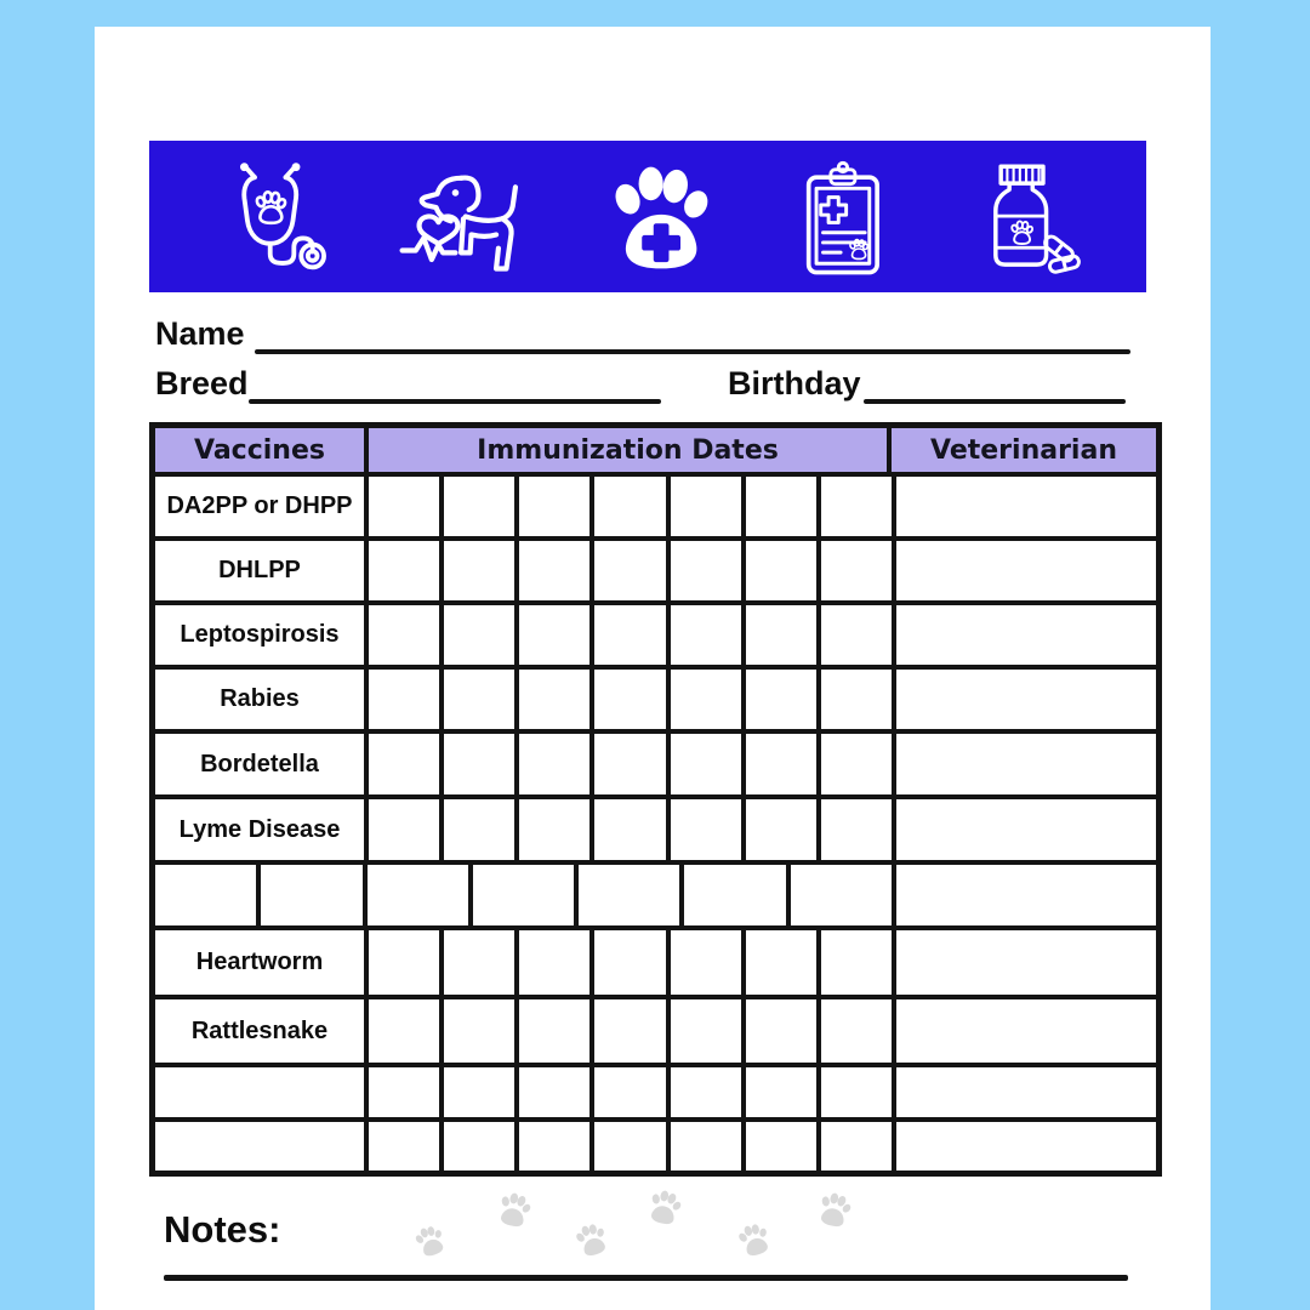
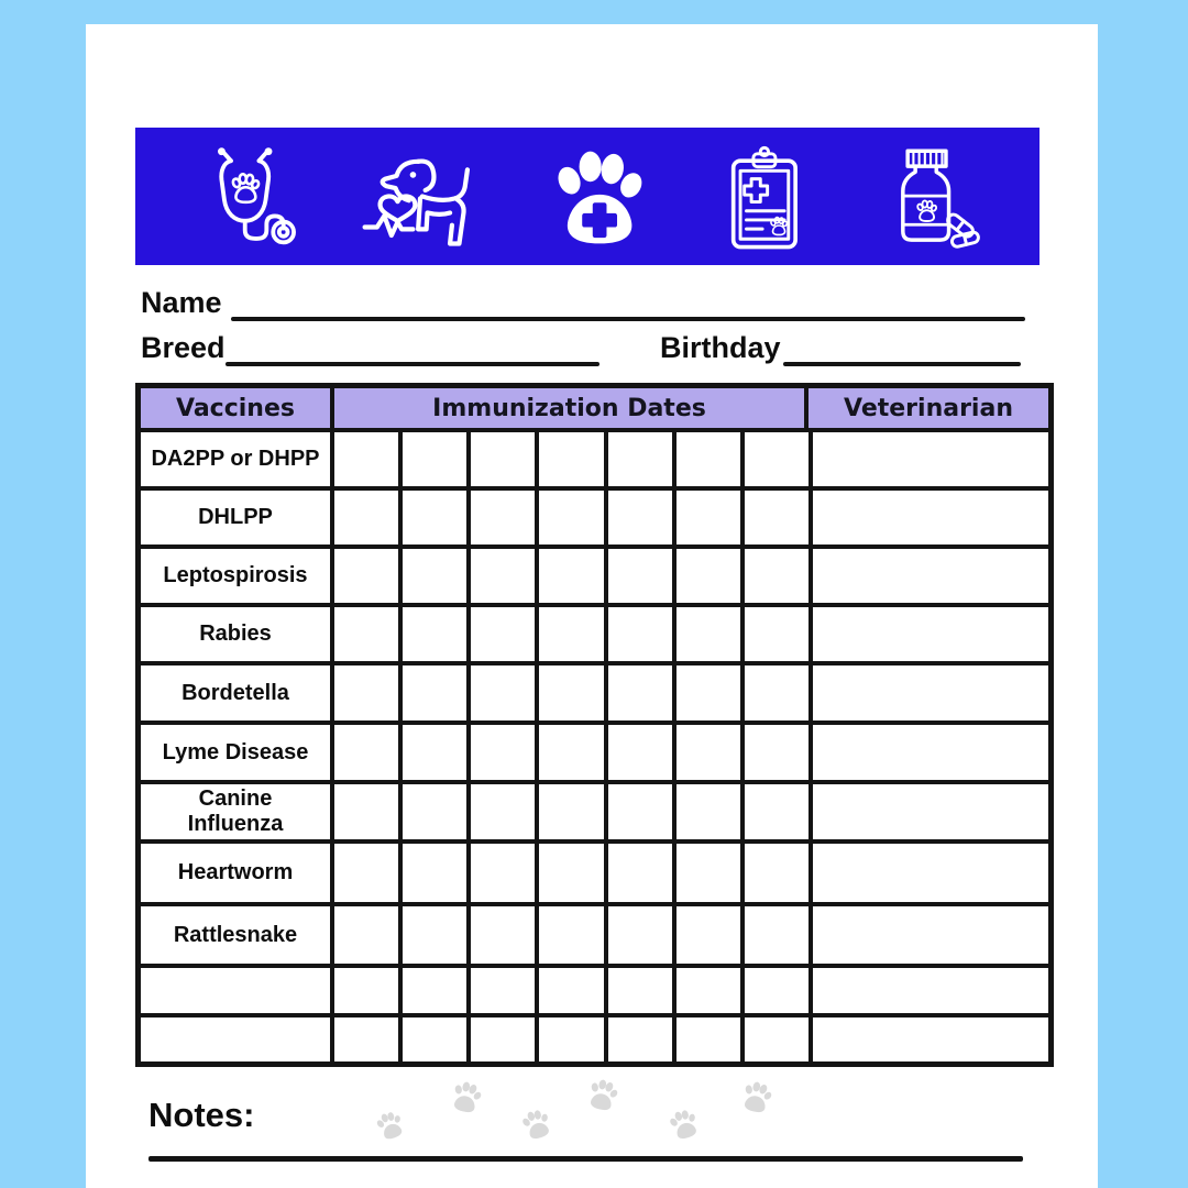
  Name
  Breed
  Birthday
  Vaccines
  Immunization Dates
  Veterinarian
  DA2PP or DHPP
  DHLPP
  Leptospirosis
  Rabies
  Bordetella
  Lyme Disease
+ Canine
+ Influenza
  Heartworm
  Rattlesnake
  Notes:
